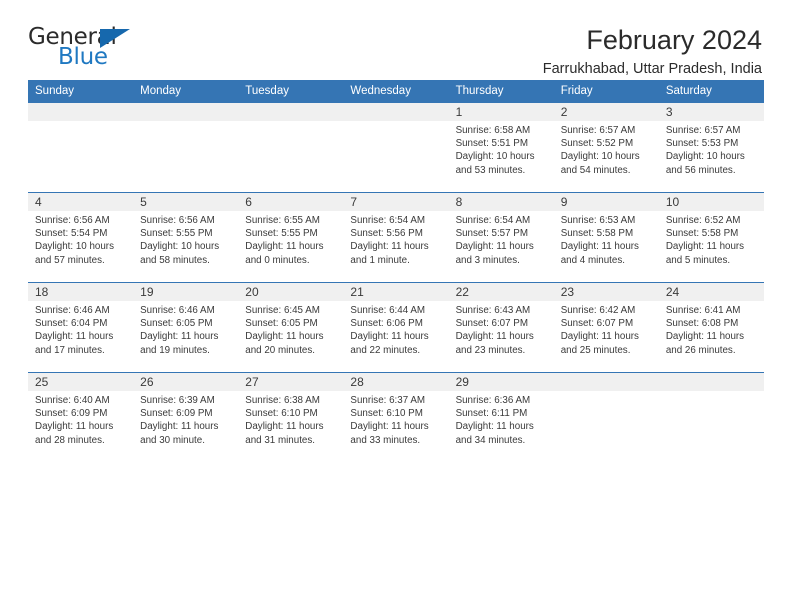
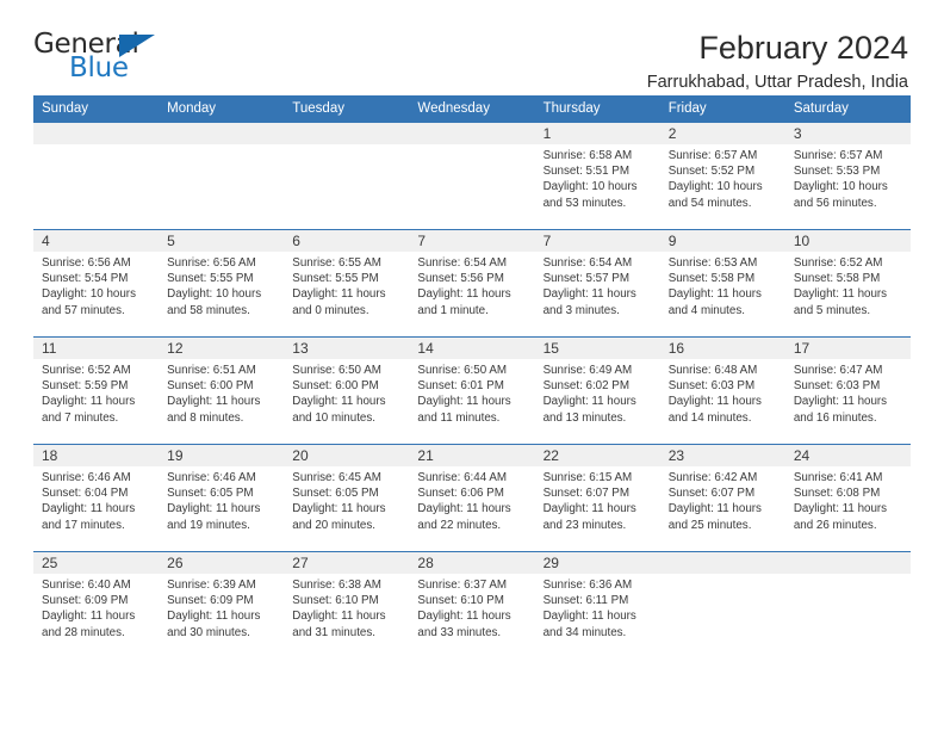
  General
  Blue
  February 2024
  Farrukhabad, Uttar Pradesh, India
  Sunday	Monday	Tuesday	Wednesday	Thursday	Friday	Saturday
  				1Sunrise: 6:58 AMSunset: 5:51 PMDaylight: 10 hours and 53 minutes.	2Sunrise: 6:57 AMSunset: 5:52 PMDaylight: 10 hours and 54 minutes.	3Sunrise: 6:57 AMSunset: 5:53 PMDaylight: 10 hours and 56 minutes.
- 4Sunrise: 6:56 AMSunset: 5:54 PMDaylight: 10 hours and 57 minutes.	5Sunrise: 6:56 AMSunset: 5:55 PMDaylight: 10 hours and 58 minutes.	6Sunrise: 6:55 AMSunset: 5:55 PMDaylight: 11 hours and 0 minutes.	7Sunrise: 6:54 AMSunset: 5:56 PMDaylight: 11 hours and 1 minute.	8Sunrise: 6:54 AMSunset: 5:57 PMDaylight: 11 hours and 3 minutes.	9Sunrise: 6:53 AMSunset: 5:58 PMDaylight: 11 hours and 4 minutes.	10Sunrise: 6:52 AMSunset: 5:58 PMDaylight: 11 hours and 5 minutes.
+ 4Sunrise: 6:56 AMSunset: 5:54 PMDaylight: 10 hours and 57 minutes.	5Sunrise: 6:56 AMSunset: 5:55 PMDaylight: 10 hours and 58 minutes.	6Sunrise: 6:55 AMSunset: 5:55 PMDaylight: 11 hours and 0 minutes.	7Sunrise: 6:54 AMSunset: 5:56 PMDaylight: 11 hours and 1 minute.	7Sunrise: 6:54 AMSunset: 5:57 PMDaylight: 11 hours and 3 minutes.	9Sunrise: 6:53 AMSunset: 5:58 PMDaylight: 11 hours and 4 minutes.	10Sunrise: 6:52 AMSunset: 5:58 PMDaylight: 11 hours and 5 minutes.
+ 11Sunrise: 6:52 AMSunset: 5:59 PMDaylight: 11 hours and 7 minutes.	12Sunrise: 6:51 AMSunset: 6:00 PMDaylight: 11 hours and 8 minutes.	13Sunrise: 6:50 AMSunset: 6:00 PMDaylight: 11 hours and 10 minutes.	14Sunrise: 6:50 AMSunset: 6:01 PMDaylight: 11 hours and 11 minutes.	15Sunrise: 6:49 AMSunset: 6:02 PMDaylight: 11 hours and 13 minutes.	16Sunrise: 6:48 AMSunset: 6:03 PMDaylight: 11 hours and 14 minutes.	17Sunrise: 6:47 AMSunset: 6:03 PMDaylight: 11 hours and 16 minutes.
- 18Sunrise: 6:46 AMSunset: 6:04 PMDaylight: 11 hours and 17 minutes.	19Sunrise: 6:46 AMSunset: 6:05 PMDaylight: 11 hours and 19 minutes.	20Sunrise: 6:45 AMSunset: 6:05 PMDaylight: 11 hours and 20 minutes.	21Sunrise: 6:44 AMSunset: 6:06 PMDaylight: 11 hours and 22 minutes.	22Sunrise: 6:43 AMSunset: 6:07 PMDaylight: 11 hours and 23 minutes.	23Sunrise: 6:42 AMSunset: 6:07 PMDaylight: 11 hours and 25 minutes.	24Sunrise: 6:41 AMSunset: 6:08 PMDaylight: 11 hours and 26 minutes.
+ 18Sunrise: 6:46 AMSunset: 6:04 PMDaylight: 11 hours and 17 minutes.	19Sunrise: 6:46 AMSunset: 6:05 PMDaylight: 11 hours and 19 minutes.	20Sunrise: 6:45 AMSunset: 6:05 PMDaylight: 11 hours and 20 minutes.	21Sunrise: 6:44 AMSunset: 6:06 PMDaylight: 11 hours and 22 minutes.	22Sunrise: 6:15 AMSunset: 6:07 PMDaylight: 11 hours and 23 minutes.	23Sunrise: 6:42 AMSunset: 6:07 PMDaylight: 11 hours and 25 minutes.	24Sunrise: 6:41 AMSunset: 6:08 PMDaylight: 11 hours and 26 minutes.
- 25Sunrise: 6:40 AMSunset: 6:09 PMDaylight: 11 hours and 28 minutes.	26Sunrise: 6:39 AMSunset: 6:09 PMDaylight: 11 hours and 30 minute.	27Sunrise: 6:38 AMSunset: 6:10 PMDaylight: 11 hours and 31 minutes.	28Sunrise: 6:37 AMSunset: 6:10 PMDaylight: 11 hours and 33 minutes.	29Sunrise: 6:36 AMSunset: 6:11 PMDaylight: 11 hours and 34 minutes.
+ 25Sunrise: 6:40 AMSunset: 6:09 PMDaylight: 11 hours and 28 minutes.	26Sunrise: 6:39 AMSunset: 6:09 PMDaylight: 11 hours and 30 minutes.	27Sunrise: 6:38 AMSunset: 6:10 PMDaylight: 11 hours and 31 minutes.	28Sunrise: 6:37 AMSunset: 6:10 PMDaylight: 11 hours and 33 minutes.	29Sunrise: 6:36 AMSunset: 6:11 PMDaylight: 11 hours and 34 minutes.
